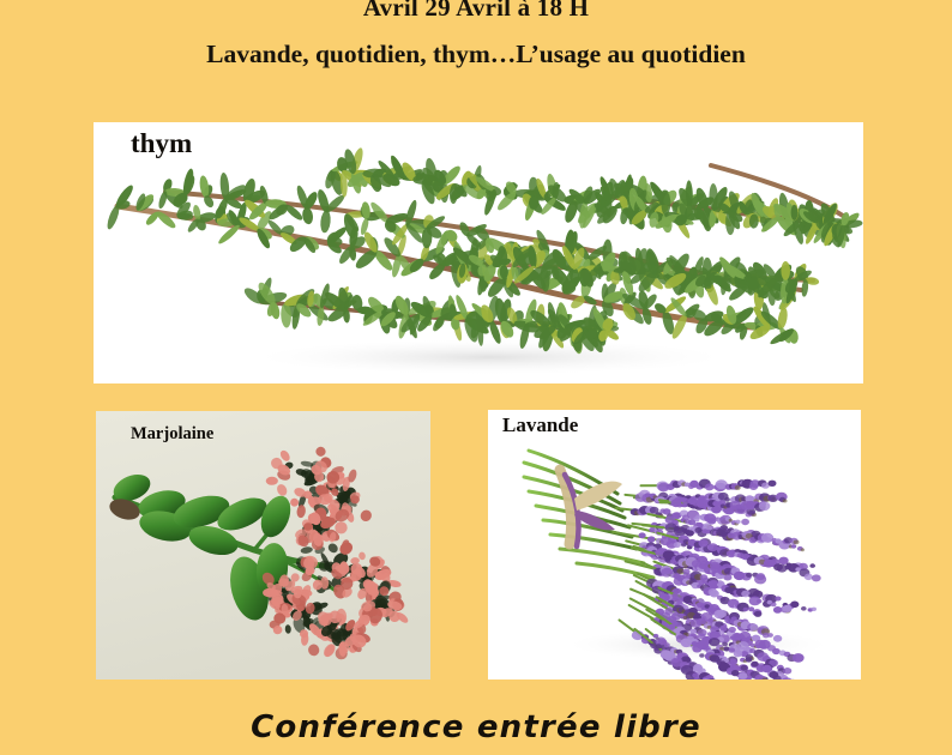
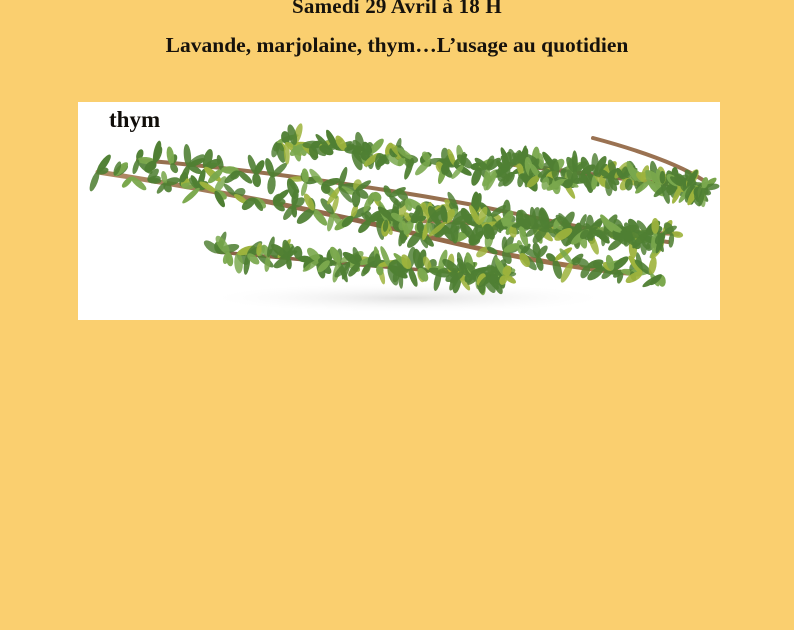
- Avril 29 Avril à 18 H
+ Samedi 29 Avril à 18 H
- Lavande, quotidien, thym…L’usage au quotidien
+ Lavande, marjolaine, thym…L’usage au quotidien
  thym
- Marjolaine
- Lavande
- Conférence entrée libre
